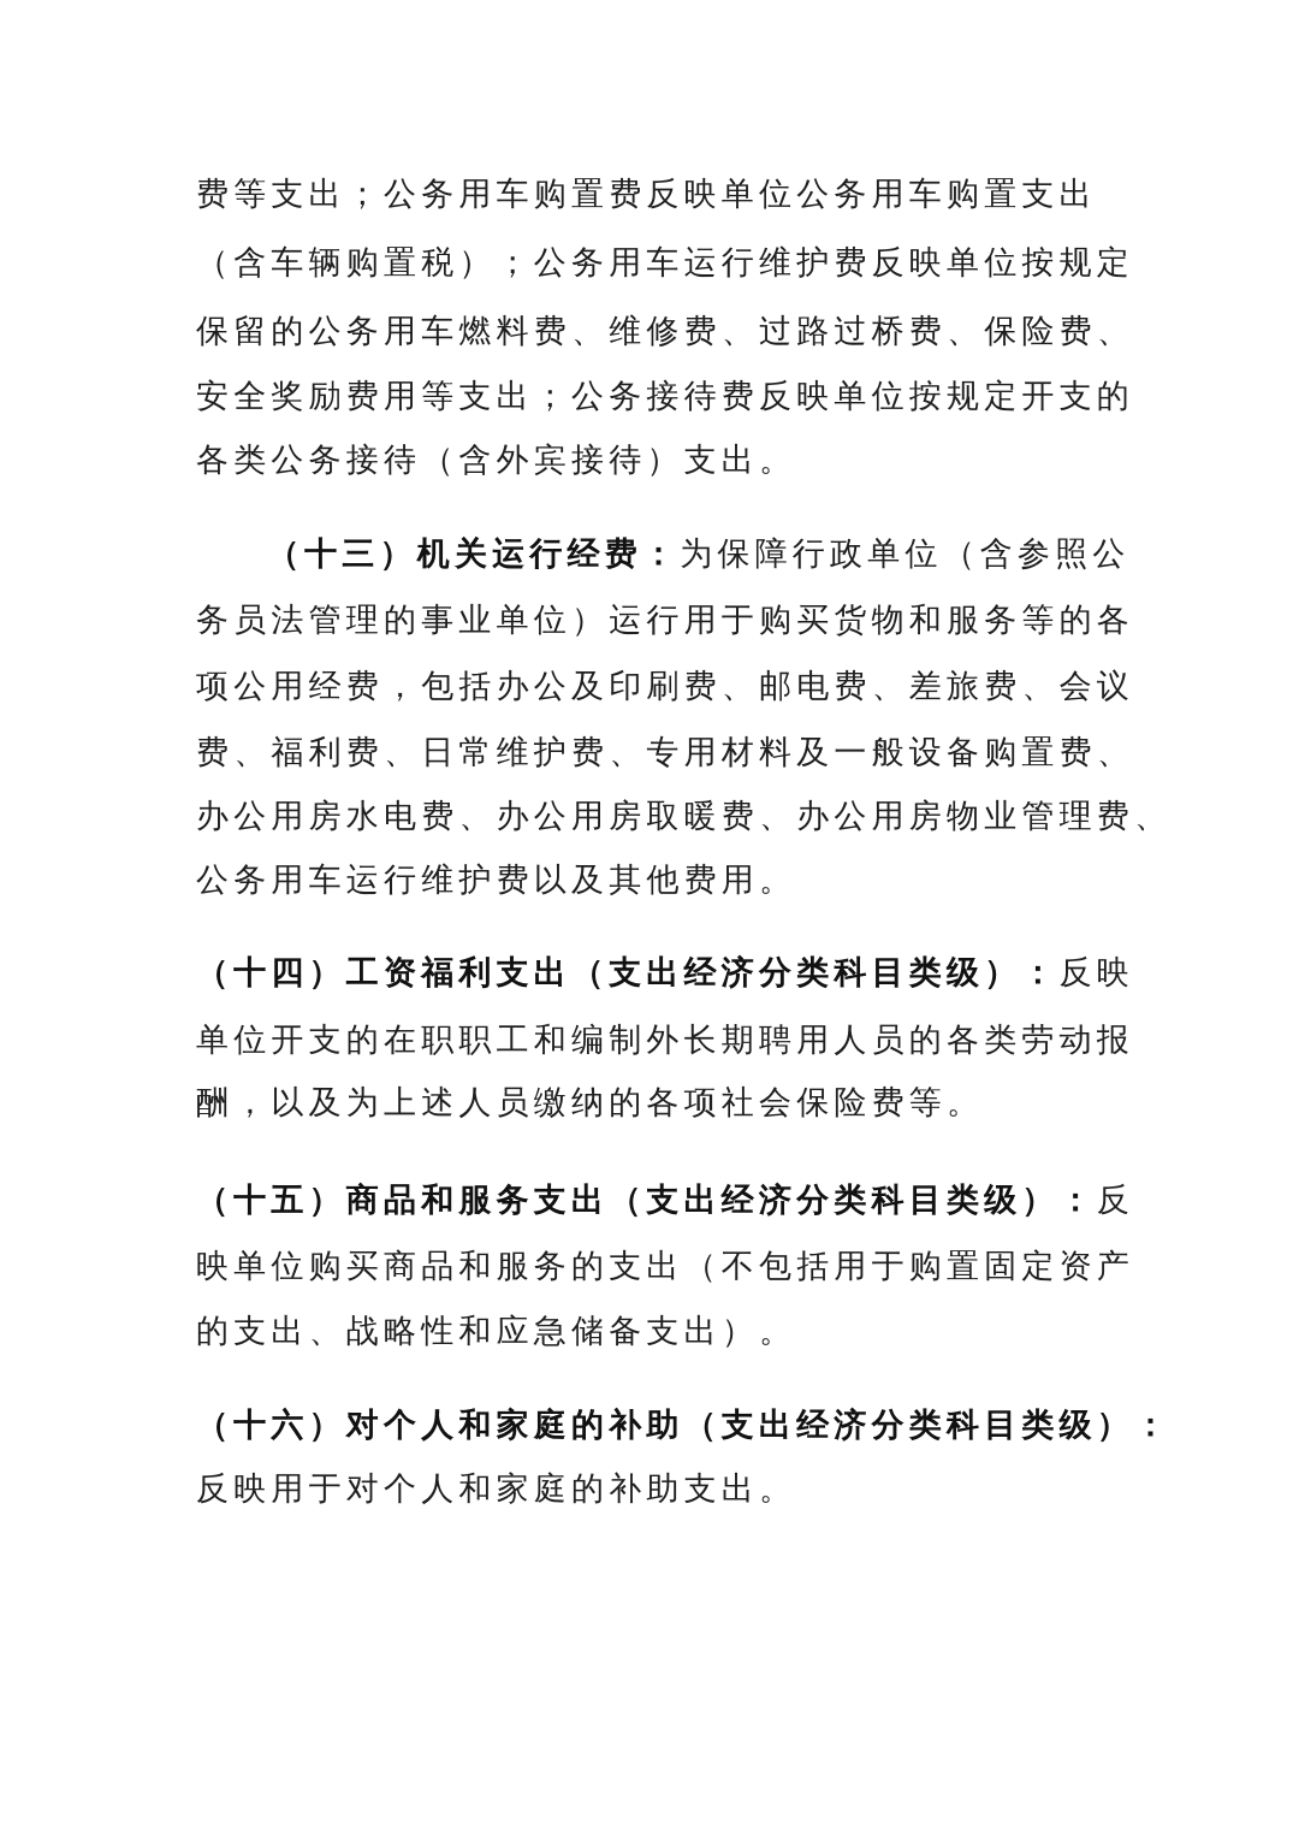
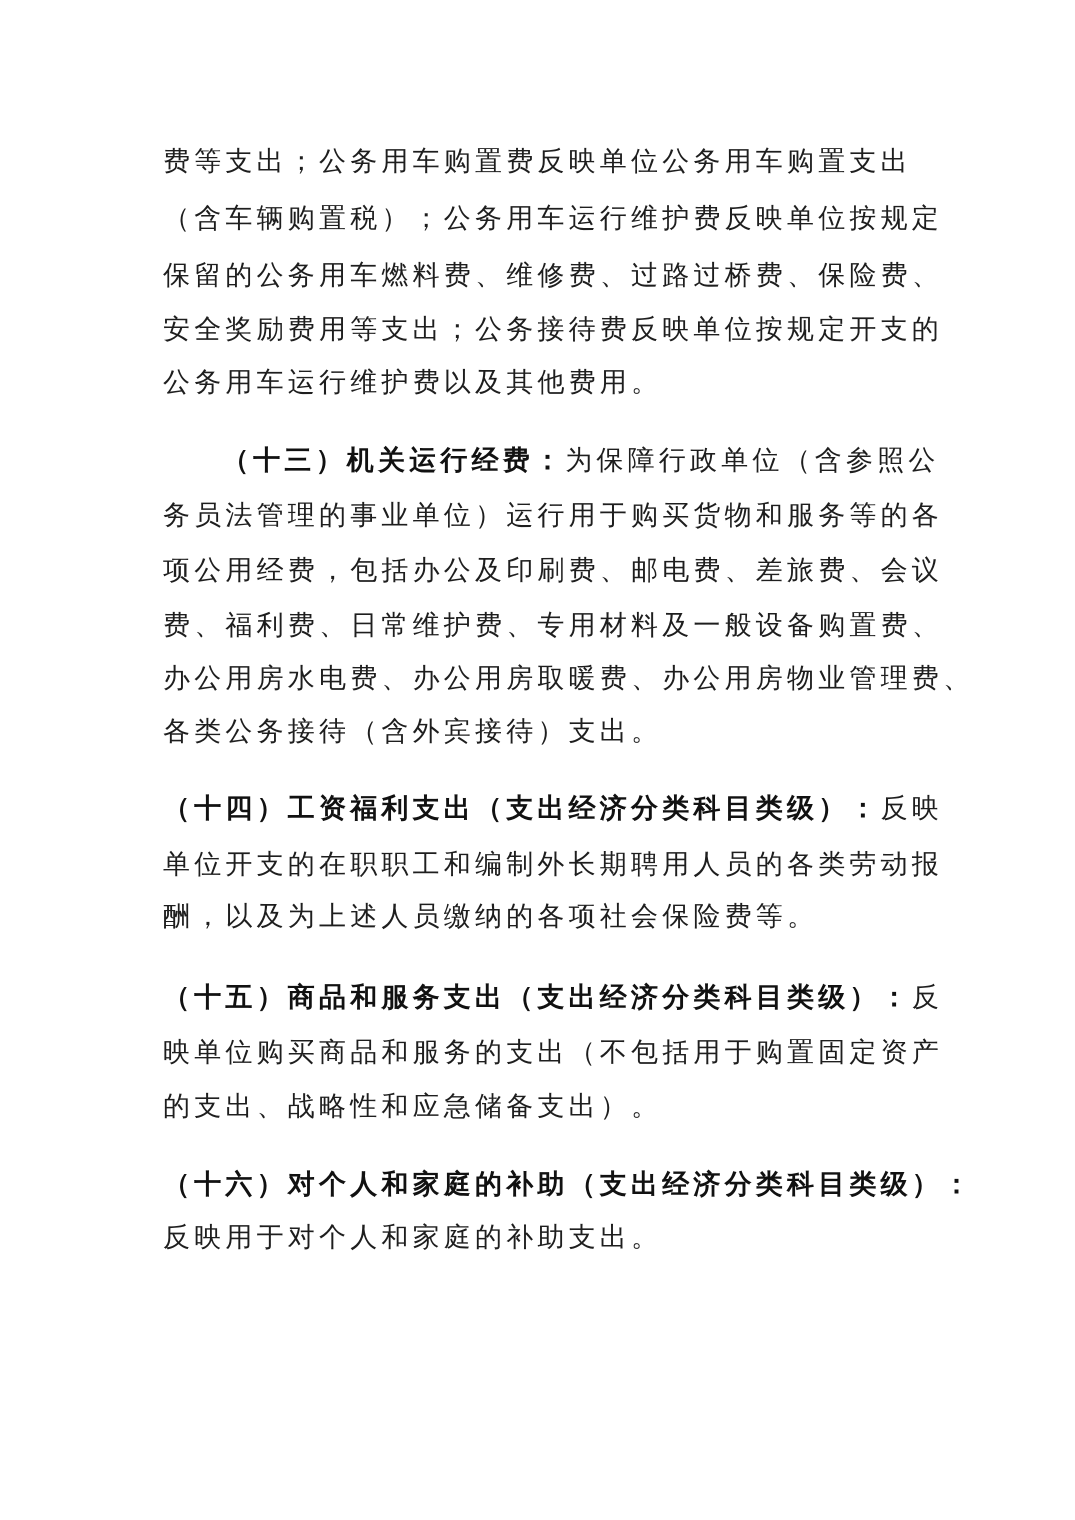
  费等支出；公务用车购置费反映单位公务用车购置支出
  （含车辆购置税）；公务用车运行维护费反映单位按规定
  保留的公务用车燃料费、维修费、过路过桥费、保险费、
  安全奖励费用等支出；公务接待费反映单位按规定开支的
- 各类公务接待（含外宾接待）支出。
+ 公务用车运行维护费以及其他费用。
  （十三）机关运行经费：为保障行政单位（含参照公
  务员法管理的事业单位）运行用于购买货物和服务等的各
  项公用经费，包括办公及印刷费、邮电费、差旅费、会议
  费、福利费、日常维护费、专用材料及一般设备购置费、
  办公用房水电费、办公用房取暖费、办公用房物业管理费、
- 公务用车运行维护费以及其他费用。
+ 各类公务接待（含外宾接待）支出。
  （十四）工资福利支出（支出经济分类科目类级）：反映
  单位开支的在职职工和编制外长期聘用人员的各类劳动报
  酬，以及为上述人员缴纳的各项社会保险费等。
  （十五）商品和服务支出（支出经济分类科目类级）：反
  映单位购买商品和服务的支出（不包括用于购置固定资产
  的支出、战略性和应急储备支出）。
  （十六）对个人和家庭的补助（支出经济分类科目类级）：
  反映用于对个人和家庭的补助支出。
